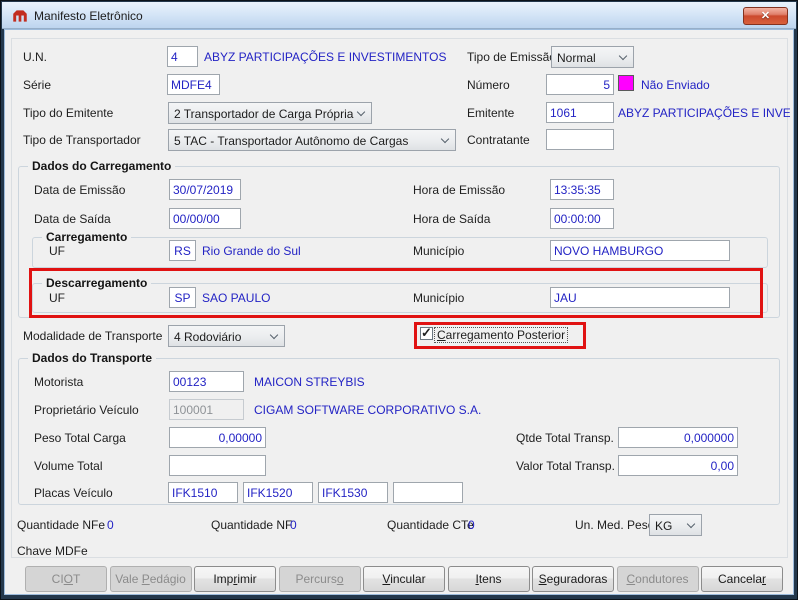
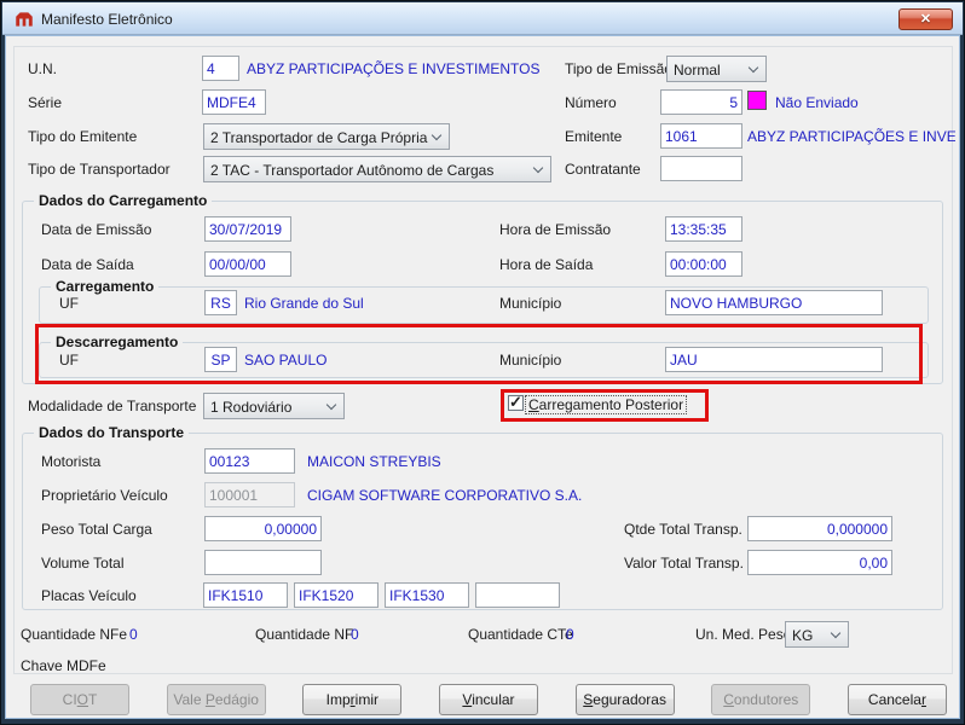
  Manifesto Eletrônico
  ✕
  U.N.
  4
  ABYZ PARTICIPAÇÕES E INVESTIMENTOS
  Tipo de Emissã
  Normal
  Série
  MDFE4
  Número
  5
  Não Enviado
  Tipo do Emitente
  2 Transportador de Carga Própria
  Emitente
  1061
  ABYZ PARTICIPAÇÕES E INVE
  Tipo de Transportador
- 5 TAC - Transportador Autônomo de Cargas
+ 2 TAC - Transportador Autônomo de Cargas
  Contratante
  Dados do Carregamento
  Data de Emissão
  30/07/2019
  Hora de Emissão
  13:35:35
  Data de Saída
  00/00/00
  Hora de Saída
  00:00:00
  Carregamento
  UF
  RS
  Rio Grande do Sul
  Município
  NOVO HAMBURGO
  Descarregamento
  UF
  SP
  SAO PAULO
  Município
  JAU
  Modalidade de Transporte
- 4 Rodoviário
+ 1 Rodoviário
  ✓
  Carregamento Posterior
  Dados do Transporte
  Motorista
  00123
  MAICON STREYBIS
  Proprietário Veículo
  100001
  CIGAM SOFTWARE CORPORATIVO S.A.
  Peso Total Carga
  0,00000
  Qtde Total Transp.
  0,000000
  Volume Total
  Valor Total Transp.
  0,00
  Placas Veículo
  IFK1510
  IFK1520
  IFK1530
  Quantidade NFe
  0
  Quantidade NF
  0
  Quantidade CTe
  0
  Un. Med. Pes
  KG
  Chave MDFe
  CIOT
  Vale Pedágio
  Imprimir
- Percurso
  Vincular
- Itens
  Seguradoras
  Condutores
  Cancelar
